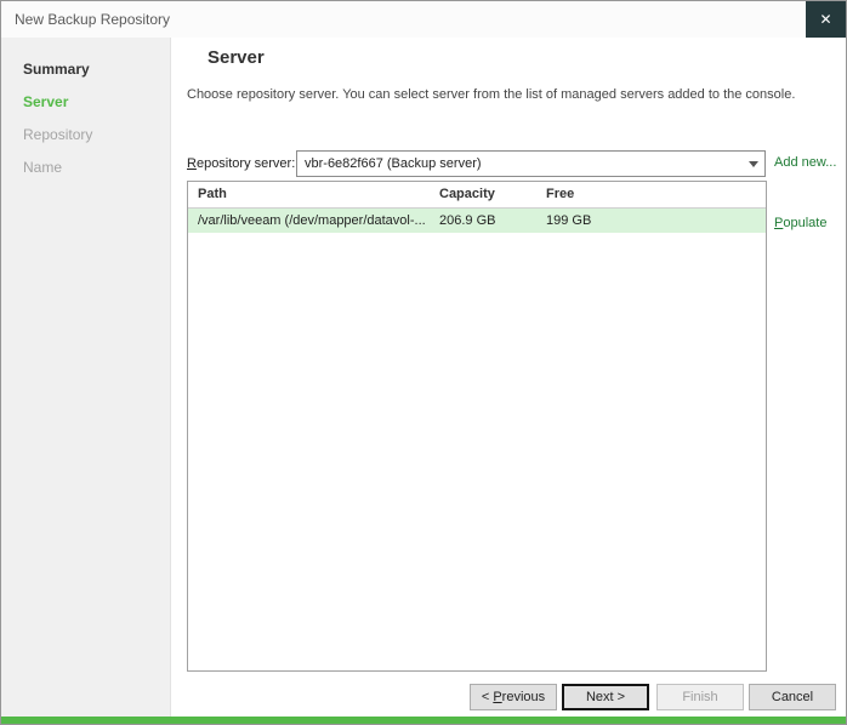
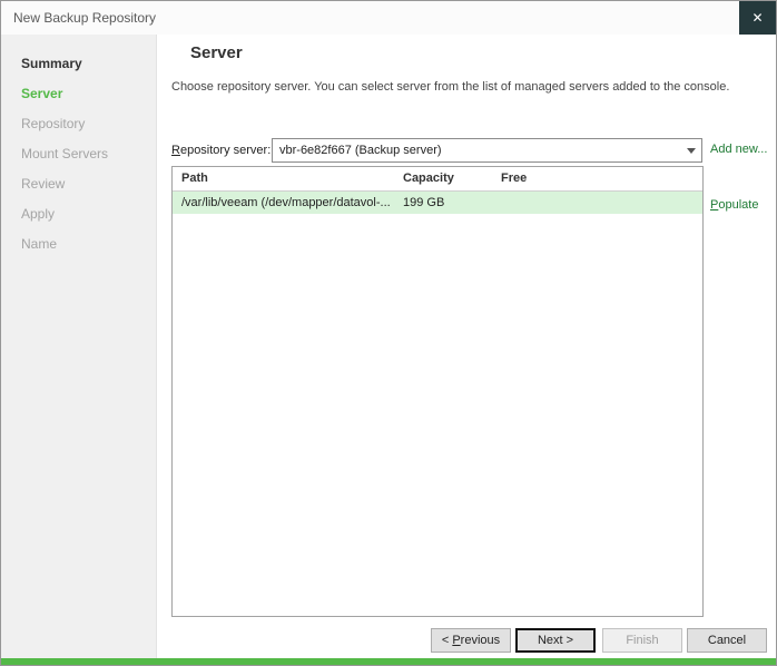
  New Backup Repository
  ✕
  Summary
  Server
  Repository
+ Mount Servers
+ Review
+ Apply
  Name
  Server
  Choose repository server. You can select server from the list of managed servers added to the console.
  Repository server:
  vbr-6e82f667 (Backup server)
  Add new...
  Path
  Capacity
  Free
  /var/lib/veeam (/dev/mapper/datavol-...
- 206.9 GB
  199 GB
  Populate
  < Previous
  Next >
  Finish
  Cancel
